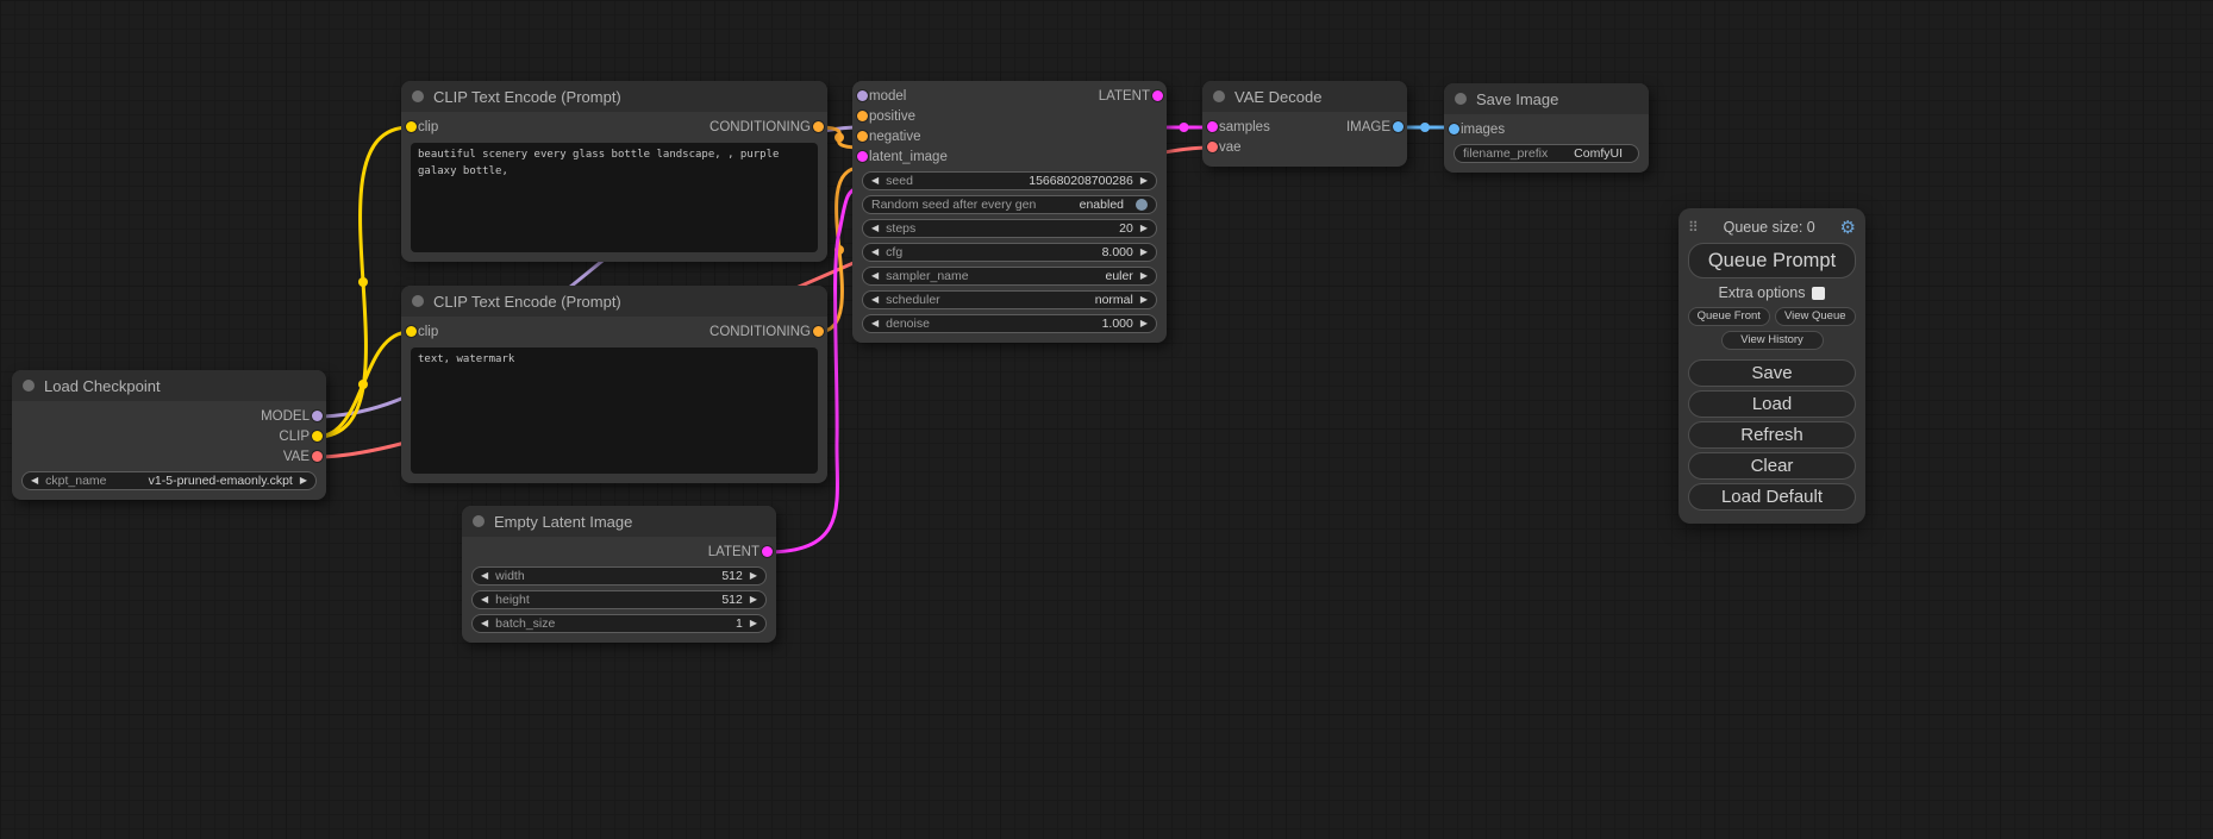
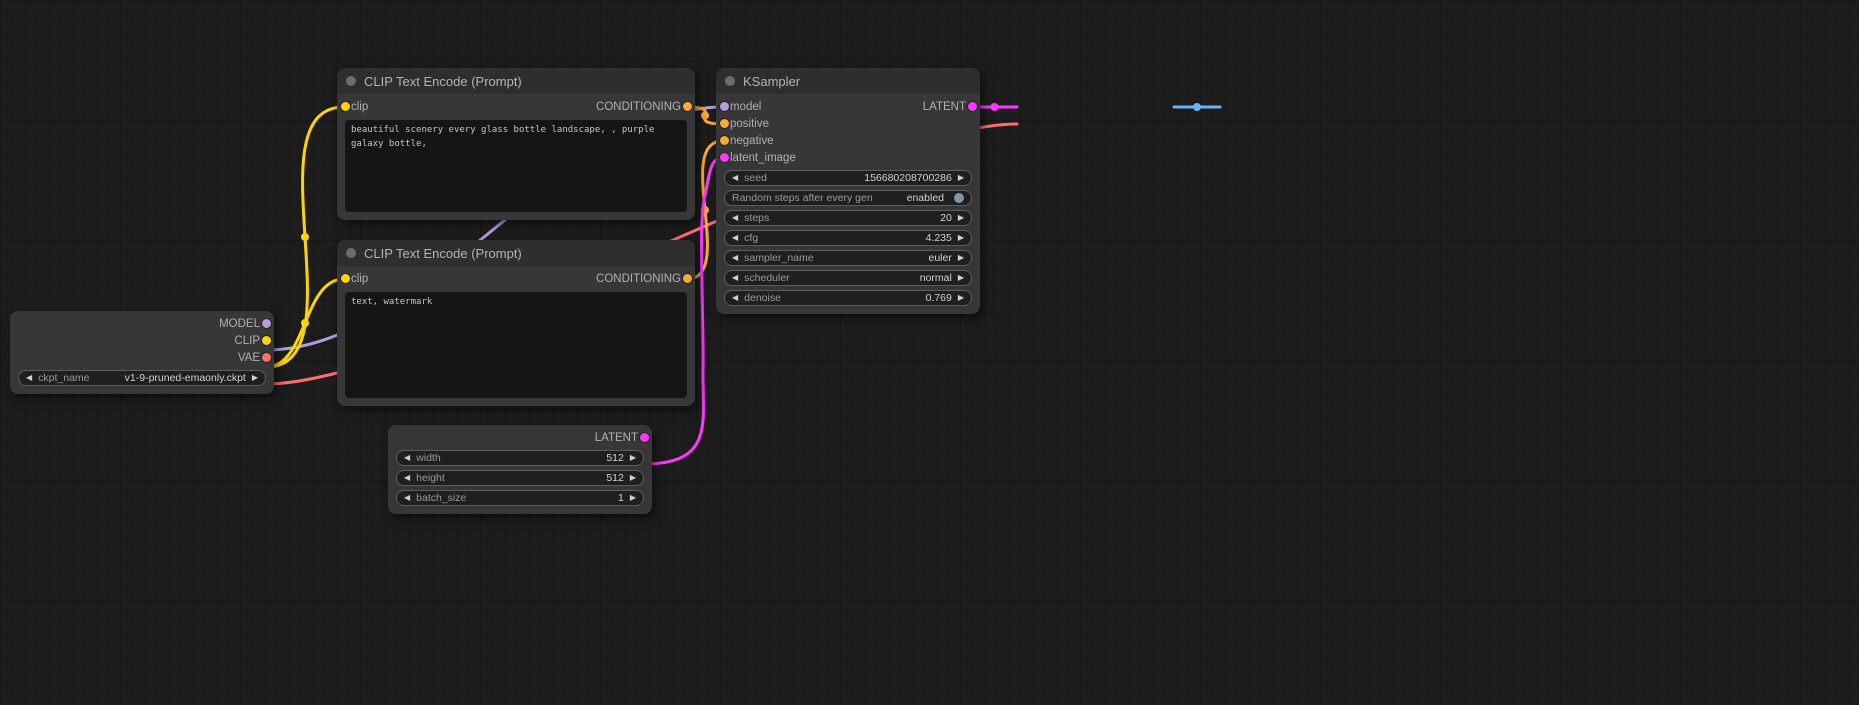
- Load Checkpoint
  MODEL
  CLIP
  VAE
  ◀
  ckpt_name
- v1-5-pruned-emaonly.ckpt
+ v1-9-pruned-emaonly.ckpt
  ▶
  CLIP Text Encode (Prompt)
  clip
  CONDITIONING
  beautiful scenery every glass bottle landscape, , purple galaxy bottle,
  CLIP Text Encode (Prompt)
  clip
  CONDITIONING
  text, watermark
- Empty Latent Image
  LATENT
  ◀
  width
  512
  ▶
  ◀
  height
  512
  ▶
  ◀
  batch_size
  1
  ▶
+ KSampler
  model
  LATENT
  positive
  negative
  latent_image
  ◀
  seed
  156680208700286
  ▶
- Random seed after every gen
+ Random steps after every gen
  enabled
  ◀
  steps
  20
  ▶
  ◀
  cfg
- 8.000
+ 4.235
  ▶
  ◀
  sampler_name
  euler
  ▶
  ◀
  scheduler
  normal
  ▶
  ◀
  denoise
- 1.000
+ 0.769
  ▶
- VAE Decode
- samples
- IMAGE
- vae
- Save Image
- images
- filename_prefix
- ComfyUI
- ⠿
- Queue size: 0
- ⚙
- Queue Prompt
- Extra options
- Queue Front
- View Queue
- View History
- Save
- Load
- Refresh
- Clear
- Load Default
